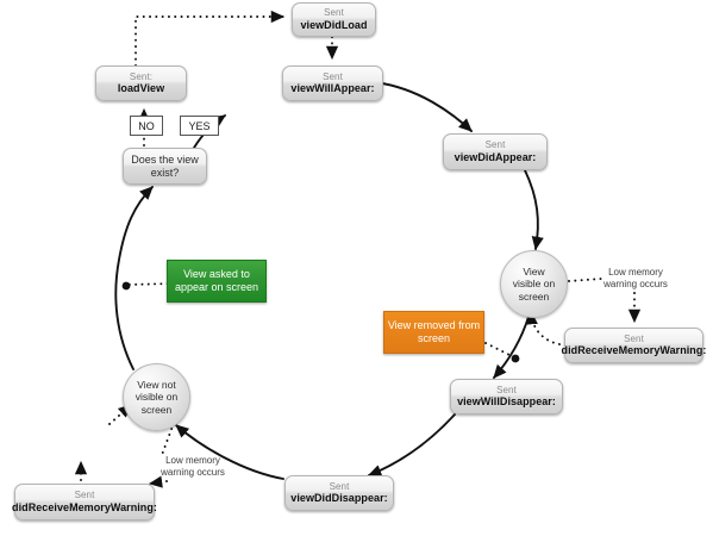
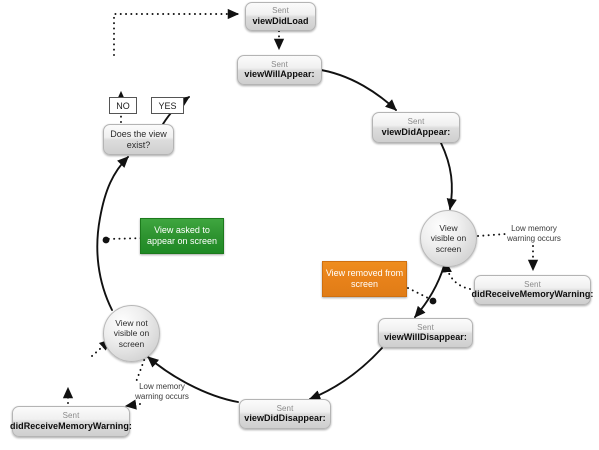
  Sent
  viewDidLoad
- Sent:
- loadView
  Sent
  viewWillAppear:
  Sent
  viewDidAppear:
  Sent
  viewWillDisappear:
  Sent
  viewDidDisappear:
  Sent
  didReceiveMemoryWarning:
  Sent
  didReceiveMemoryWarning:
  Does the view
  exist?
  View
  visible on
  screen
  View not
  visible on
  screen
  NO
  YES
  View asked to
  appear on screen
  View removed from
  screen
  Low memory
  warning occurs
  Low memory
  warning occurs
